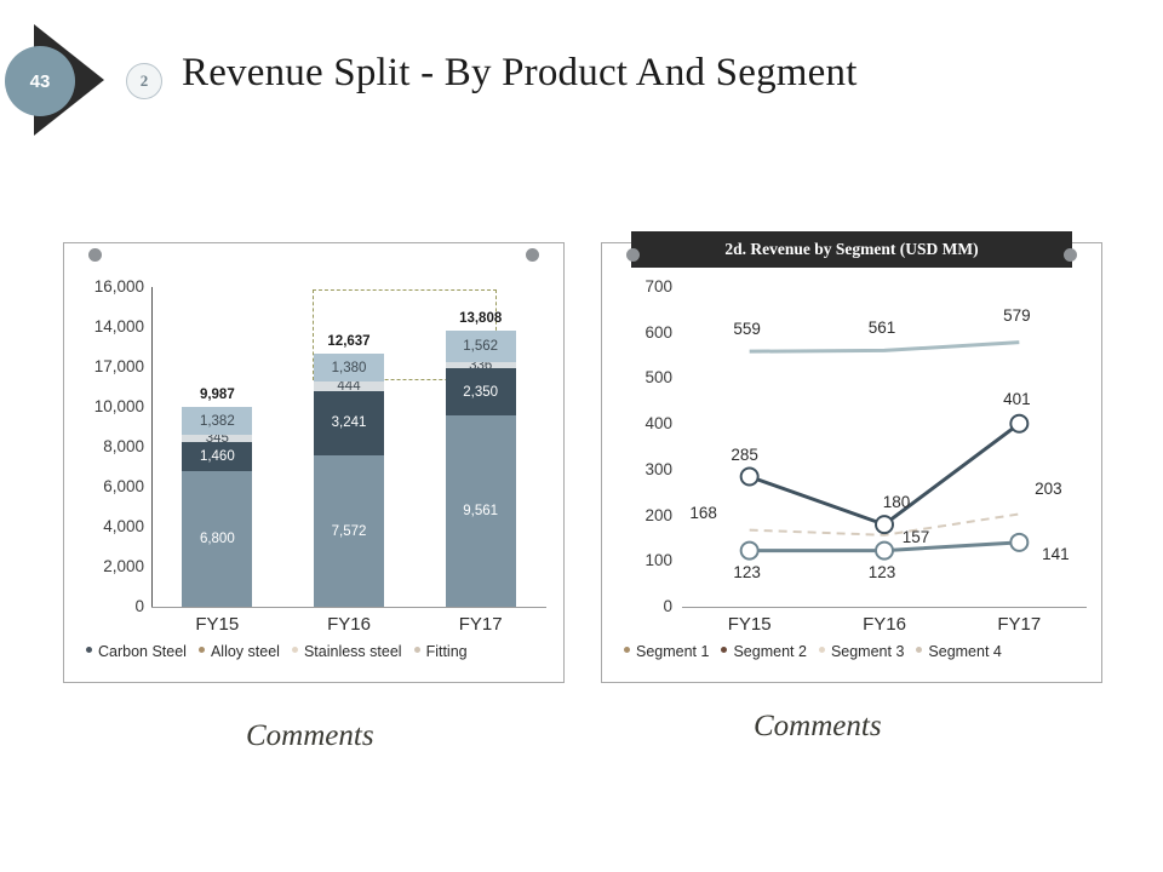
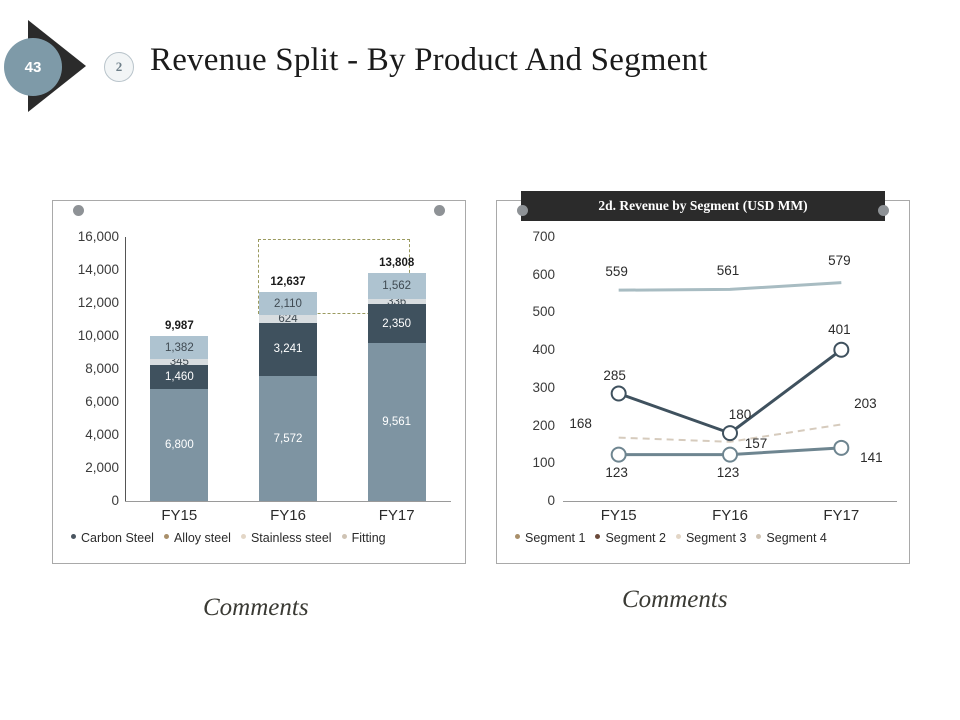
  43
  2
  Revenue Split - By Product And Segment
  0
  2,000
  4,000
  6,000
  8,000
  10,000
- 17,000
+ 12,000
  14,000
  16,000
  6,800
  1,460
  345
  1,382
  9,987
  FY15
  7,572
  3,241
- 444
+ 624
- 1,380
+ 2,110
  12,637
  FY16
  9,561
  2,350
  336
  1,562
  13,808
  FY17
  Carbon Steel
  Alloy steel
  Stainless steel
  Fitting
  Comments
  2d. Revenue by Segment (USD MM)
  0
  100
  200
  300
  400
  500
  600
  700
  559
  561
  579
  285
  180
  401
  168
  157
  203
  123
  123
  141
  FY15
  FY16
  FY17
  Segment 1
  Segment 2
  Segment 3
  Segment 4
  Comments
